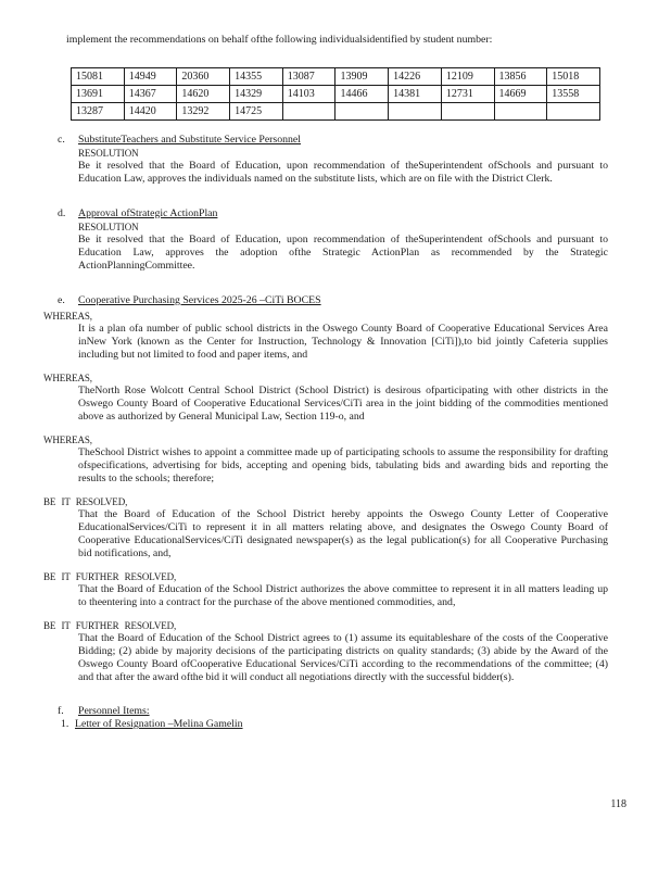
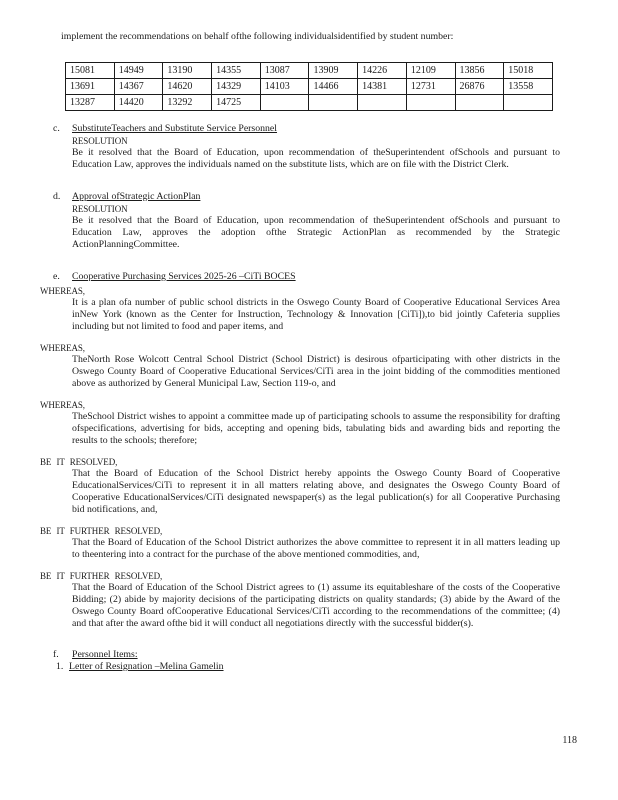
  implement the recommendations on behalf ofthe following individualsidentified by student number:
- 15081	14949	20360	14355	13087	13909	14226	12109	13856	15018
+ 15081	14949	13190	14355	13087	13909	14226	12109	13856	15018
- 13691	14367	14620	14329	14103	14466	14381	12731	14669	13558
+ 13691	14367	14620	14329	14103	14466	14381	12731	26876	13558
  13287	14420	13292	14725
  c.
  SubstituteTeachers and Substitute Service Personnel
  RESOLUTION
  Be it resolved that the Board of Education, upon recommendation of theSuperintendent ofSchools and pursuant to Education Law, approves the individuals named on the substitute lists, which are on file with the District Clerk.
  d.
  Approval ofStrategic ActionPlan
  RESOLUTION
  Be it resolved that the Board of Education, upon recommendation of theSuperintendent ofSchools and pursuant to Education Law, approves the adoption ofthe Strategic ActionPlan as recommended by the Strategic ActionPlanningCommittee.
  e.
  Cooperative Purchasing Services 2025-26 –CiTi BOCES
  WHEREAS,
  It is a plan ofa number of public school districts in the Oswego County Board of Cooperative Educational Services Area inNew York (known as the Center for Instruction, Technology & Innovation [CiTi]),to bid jointly Cafeteria supplies including but not limited to food and paper items, and
  WHEREAS,
  TheNorth Rose Wolcott Central School District (School District) is desirous ofparticipating with other districts in the Oswego County Board of Cooperative Educational Services/CiTi area in the joint bidding of the commodities mentioned above as authorized by General Municipal Law, Section 119-o, and
  WHEREAS,
  TheSchool District wishes to appoint a committee made up of participating schools to assume the responsibility for drafting ofspecifications, advertising for bids, accepting and opening bids, tabulating bids and awarding bids and reporting the results to the schools; therefore;
  BE IT RESOLVED,
- That the Board of Education of the School District hereby appoints the Oswego County Letter of Cooperative EducationalServices/CiTi to represent it in all matters relating above, and designates the Oswego County Board of Cooperative EducationalServices/CiTi designated newspaper(s) as the legal publication(s) for all Cooperative Purchasing bid notifications, and,
+ That the Board of Education of the School District hereby appoints the Oswego County Board of Cooperative EducationalServices/CiTi to represent it in all matters relating above, and designates the Oswego County Board of Cooperative EducationalServices/CiTi designated newspaper(s) as the legal publication(s) for all Cooperative Purchasing bid notifications, and,
  BE IT FURTHER RESOLVED,
  That the Board of Education of the School District authorizes the above committee to represent it in all matters leading up to theentering into a contract for the purchase of the above mentioned commodities, and,
  BE IT FURTHER RESOLVED,
  That the Board of Education of the School District agrees to (1) assume its equitableshare of the costs of the Cooperative Bidding; (2) abide by majority decisions of the participating districts on quality standards; (3) abide by the Award of the Oswego County Board ofCooperative Educational Services/CiTi according to the recommendations of the committee; (4) and that after the award ofthe bid it will conduct all negotiations directly with the successful bidder(s).
  f.
  Personnel Items:
  1.
  Letter of Resignation –Melina Gamelin
  118
